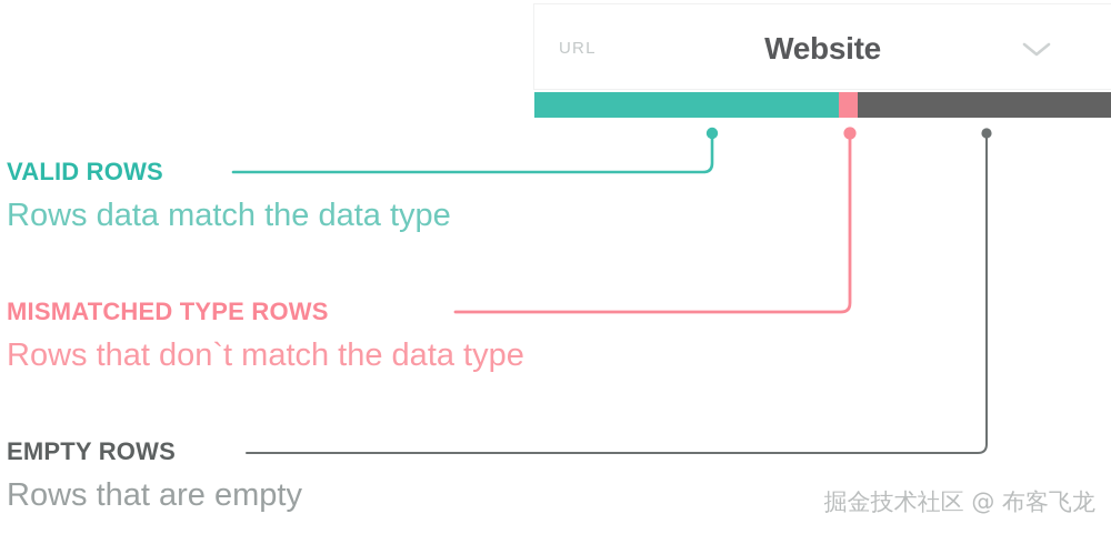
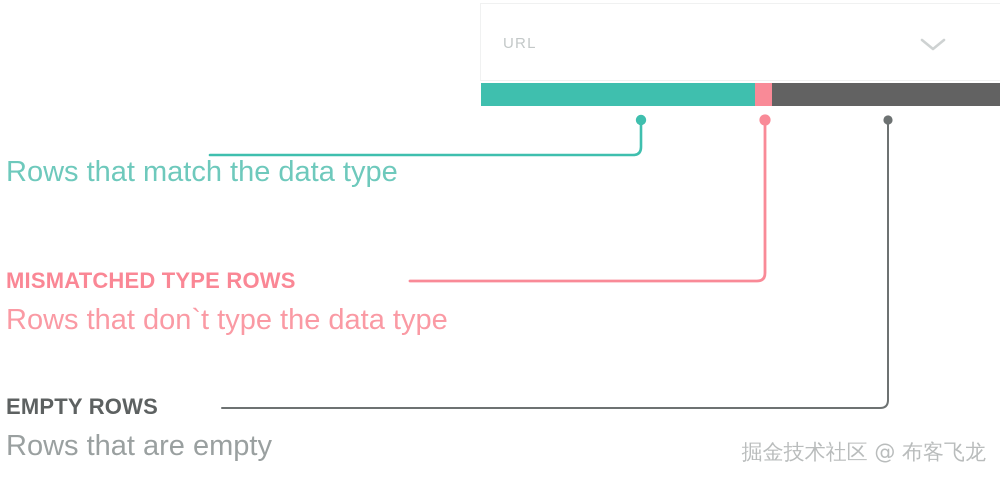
  URL
- Website
- VALID ROWS
- Rows data match the data type
+ Rows that match the data type
  MISMATCHED TYPE ROWS
- Rows that don`t match the data type
+ Rows that don`t type the data type
  EMPTY ROWS
  Rows that are empty
  掘金技术社区 @ 布客飞龙
